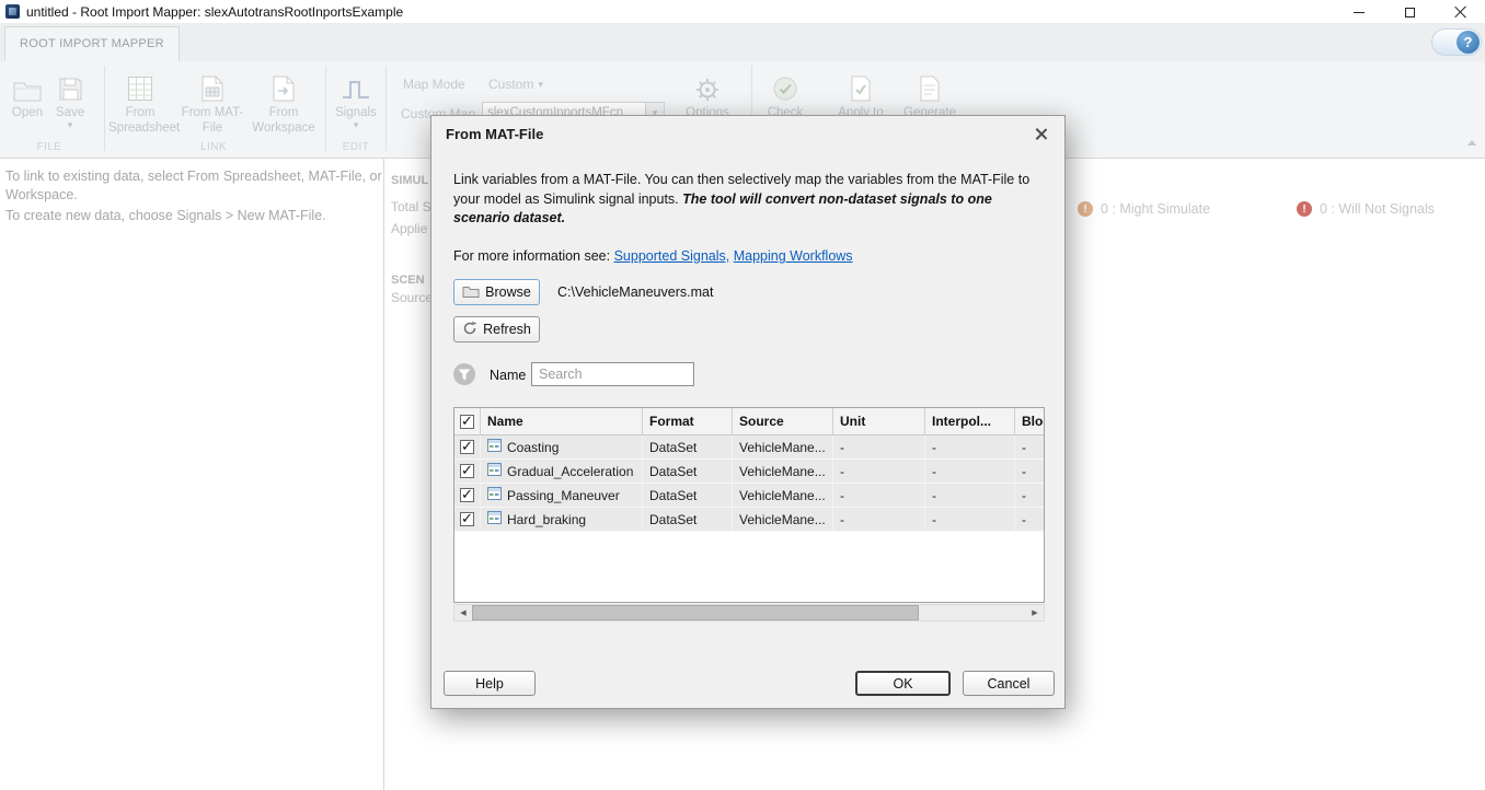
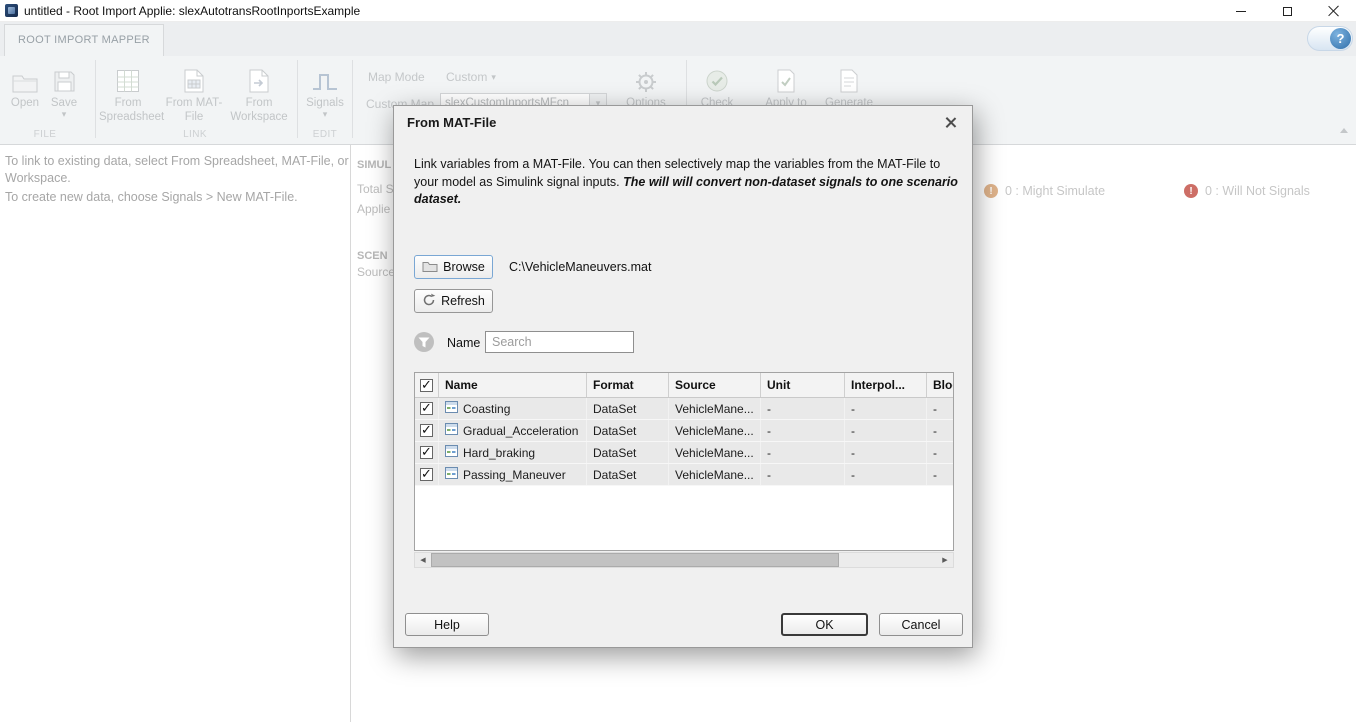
- untitled - Root Import Mapper: slexAutotransRootInportsExample
+ untitled - Root Import Applie: slexAutotransRootInportsExample
  ROOT IMPORT MAPPER
  ?
  Open
  Save
  ▾
  FILE
  From Spreadsheet
  From MAT-File
  From Workspace
  LINK
  Signals
  ▾
  EDIT
  Map Mode
  Custom
  ▾
  Custom Map
  slexCustomInportsMFcn
  ▾
  Options
  Apply to
  Generate
  To link to existing data, select From Spreadsheet, MAT-File, or Workspace.
  To create new data, choose Signals > New MAT-File.
  SIMUL
  Total S
  Applie
  SCEN
  Source
  !
  0 : Might Simulate
  !
  0 : Will Not Signals
  From MAT-File
- Link variables from a MAT-File. You can then selectively map the variables from the MAT-File to your model as Simulink signal inputs. The tool will convert non-dataset signals to one scenario dataset.
+ Link variables from a MAT-File. You can then selectively map the variables from the MAT-File to your model as Simulink signal inputs. The will will convert non-dataset signals to one scenario dataset.
- For more information see: Supported Signals, Mapping Workflows
  Browse
  C:\VehicleManeuvers.mat
  Refresh
  Name
  Search
  Name
  Format
  Source
  Unit
  Interpol...
  Blo
  Coasting
  DataSet
  VehicleMane...
  -
  -
  -
  Gradual_Acceleration
  DataSet
  VehicleMane...
  -
  -
  -
- Passing_Maneuver
+ Hard_braking
  DataSet
  VehicleMane...
  -
  -
  -
- Hard_braking
+ Passing_Maneuver
  DataSet
  VehicleMane...
  -
  -
  -
  Help
  OK
  Cancel
